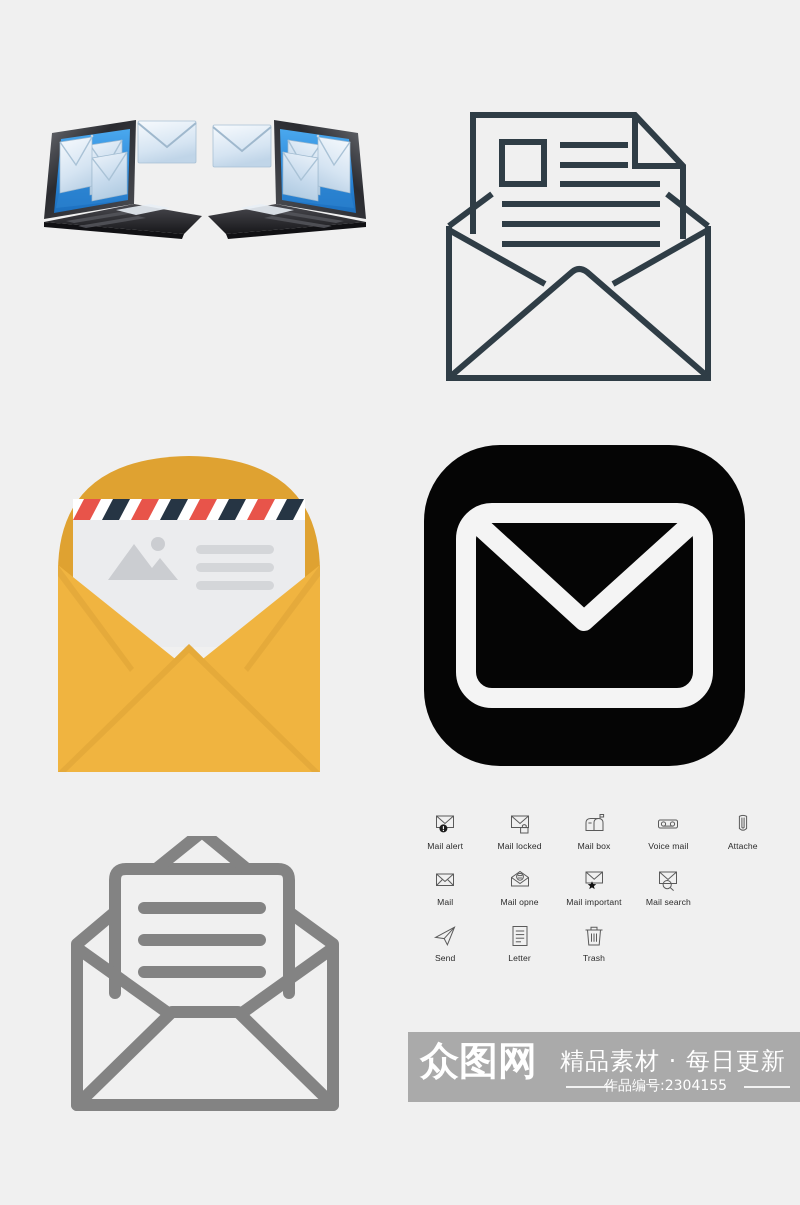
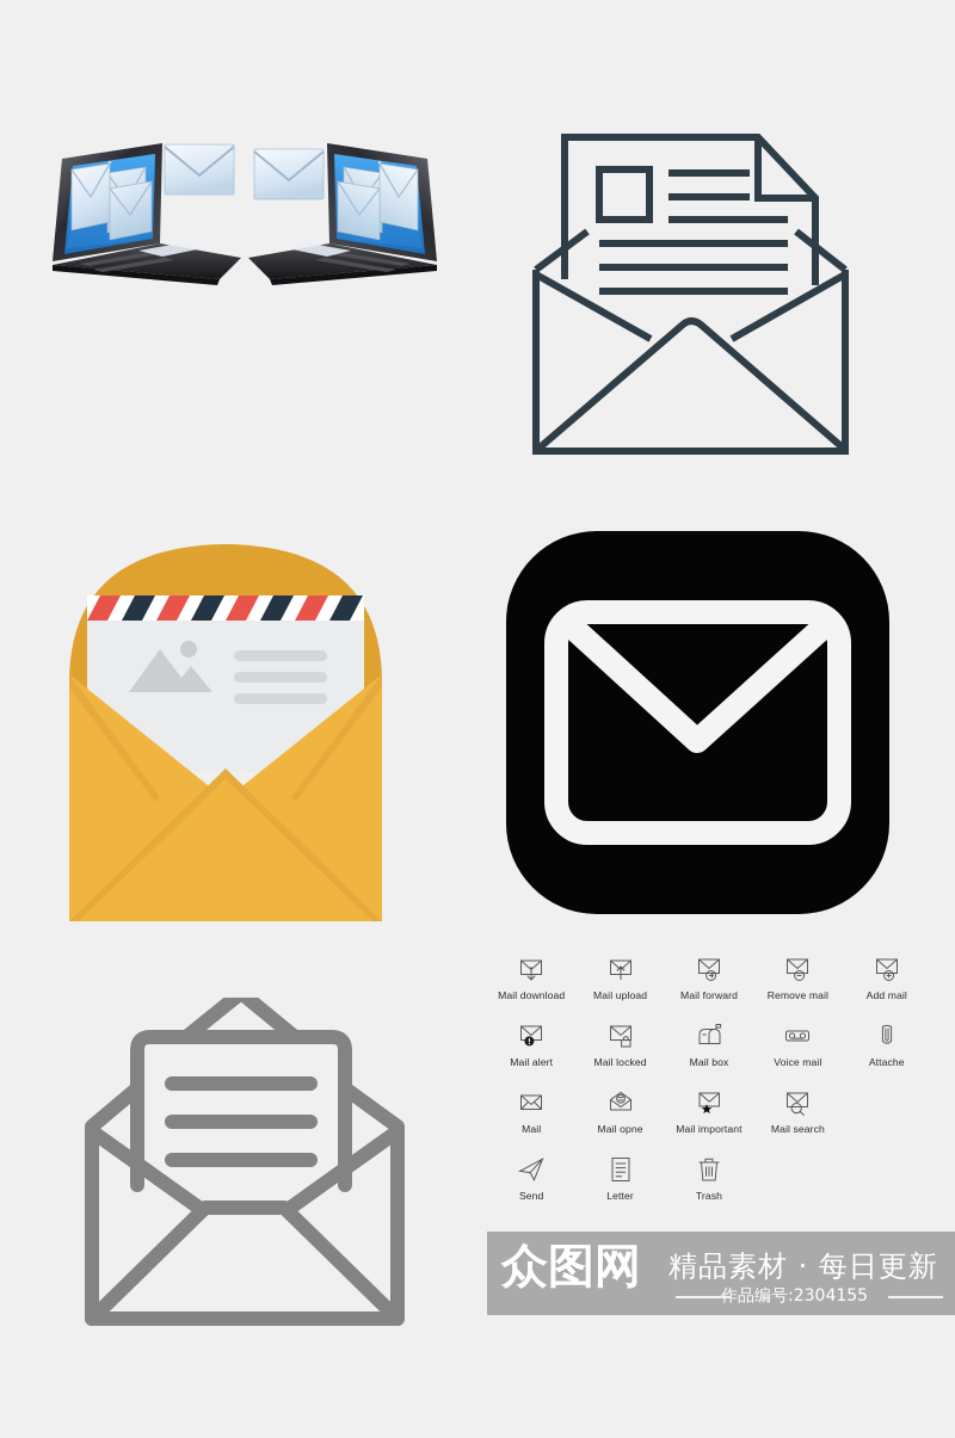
+ Mail download
+ Mail upload
+ Mail forward
+ Remove mail
+ Add mail
  Mail alert
  Mail locked
  Mail box
  Voice mail
  Attache
  Mail
  Mail opne
  Mail important
  Mail search
  Send
  Letter
  Trash
  众图网
  精品素材 · 每日更新
  作品编号:2304155
